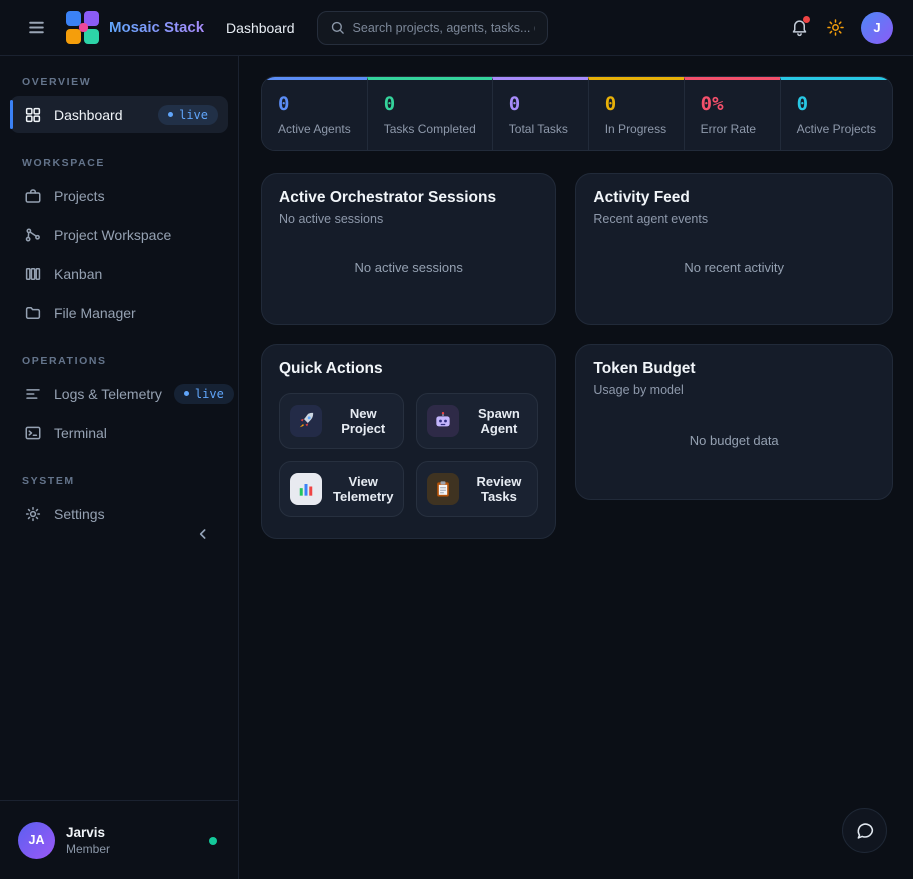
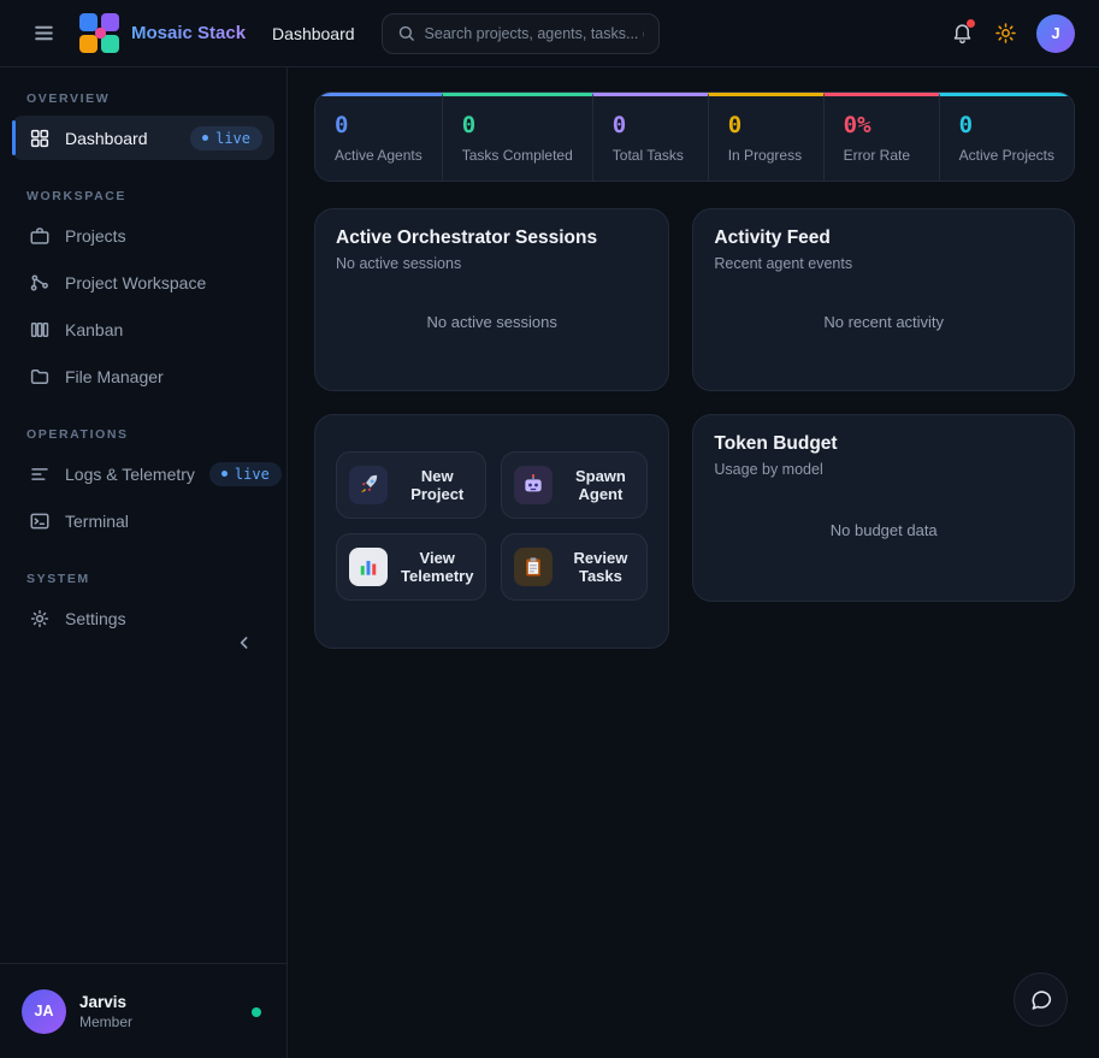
  Mosaic Stack
  Dashboard
  Search projects, agents, tasks...
  J
  OVERVIEW
  Dashboard
  live
  WORKSPACE
  Projects
  Project Workspace
  Kanban
  File Manager
  OPERATIONS
  Logs & Telemetry
  live
  Terminal
  SYSTEM
  Settings
  JA
  Jarvis
  Member
  0
  Active Agents
  0
  Tasks Completed
  0
  Total Tasks
  0
  In Progress
  0%
  Error Rate
  0
  Active Projects
  Active Orchestrator Sessions
  No active sessions
  No active sessions
  Activity Feed
  Recent agent events
  No recent activity
- Quick Actions
  New Project
  Spawn Agent
  View Telemetry
  Review Tasks
  Token Budget
  Usage by model
  No budget data
